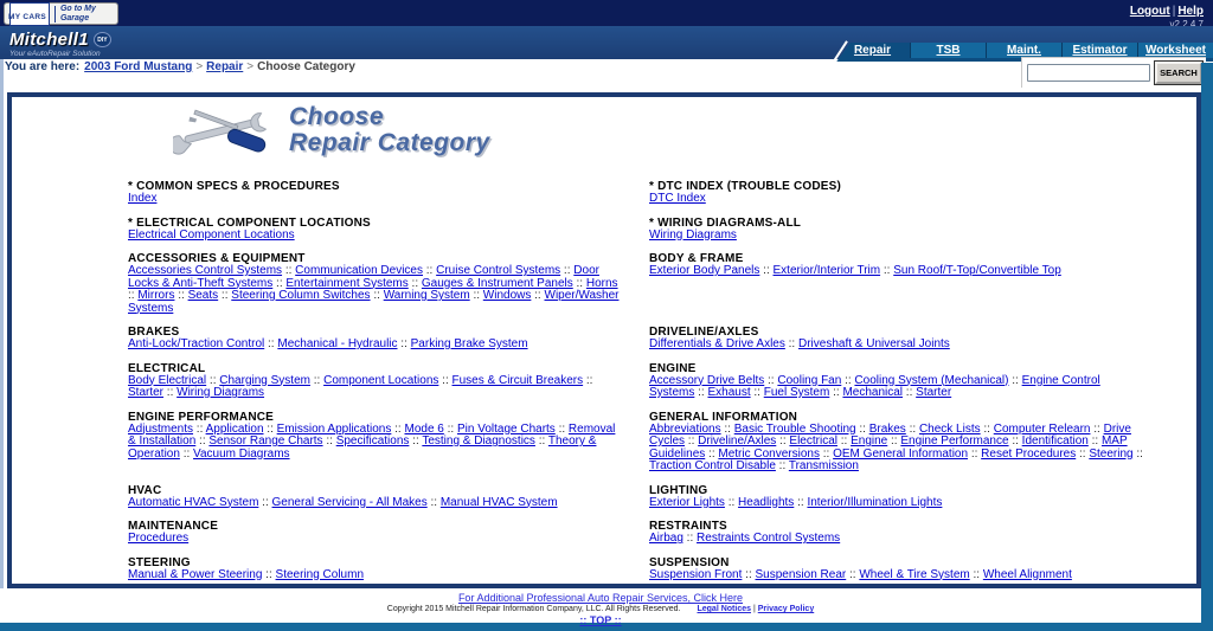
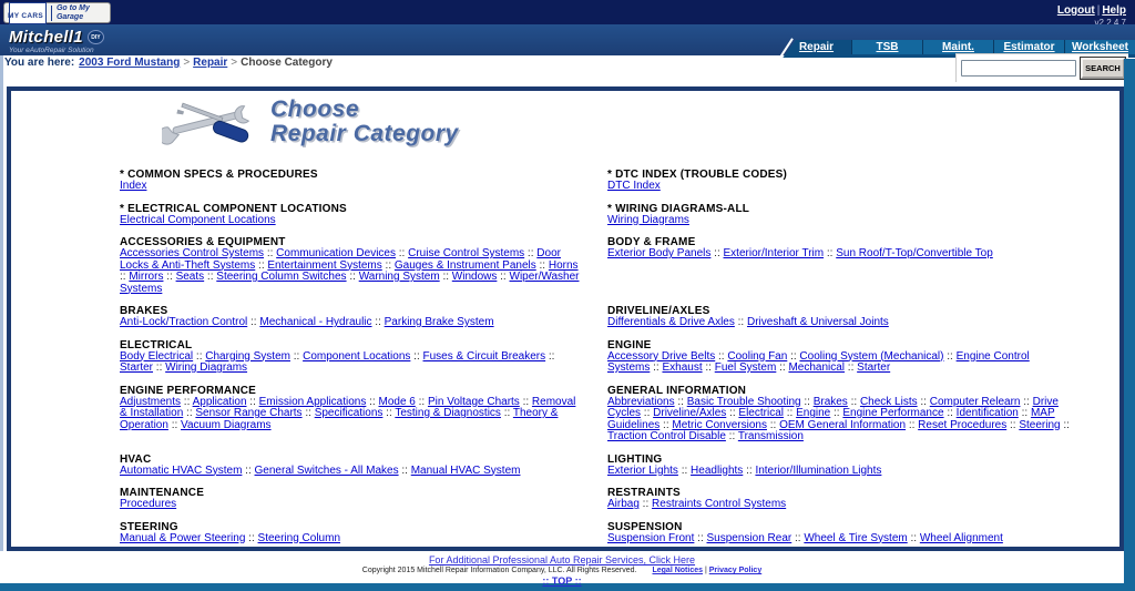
  Logout | Help
  v2.2.4.7
  Mitchell1
  Repair
  TSB
  Maint.
  Estimator
  Worksheet
  You are here: 2003 Ford Mustang > Repair > Choose Category
  SEARCH
  Choose
  Repair Category
  * COMMON SPECS & PROCEDURES
  Index
  * DTC INDEX (TROUBLE CODES)
  DTC Index
  * ELECTRICAL COMPONENT LOCATIONS
  Electrical Component Locations
  * WIRING DIAGRAMS-ALL
  Wiring Diagrams
  ACCESSORIES & EQUIPMENT
  Accessories Control Systems :: Communication Devices :: Cruise Control Systems :: Door Locks & Anti-Theft Systems :: Entertainment Systems :: Gauges & Instrument Panels :: Horns :: Mirrors :: Seats :: Steering Column Switches :: Warning System :: Windows :: Wiper/Washer Systems
  BODY & FRAME
  Exterior Body Panels :: Exterior/Interior Trim :: Sun Roof/T-Top/Convertible Top
  BRAKES
  Anti-Lock/Traction Control :: Mechanical - Hydraulic :: Parking Brake System
  DRIVELINE/AXLES
  Differentials & Drive Axles :: Driveshaft & Universal Joints
  ELECTRICAL
  Body Electrical :: Charging System :: Component Locations :: Fuses & Circuit Breakers :: Starter :: Wiring Diagrams
  ENGINE
  Accessory Drive Belts :: Cooling Fan :: Cooling System (Mechanical) :: Engine Control Systems :: Exhaust :: Fuel System :: Mechanical :: Starter
  ENGINE PERFORMANCE
  Adjustments :: Application :: Emission Applications :: Mode 6 :: Pin Voltage Charts :: Removal & Installation :: Sensor Range Charts :: Specifications :: Testing & Diagnostics :: Theory & Operation :: Vacuum Diagrams
  GENERAL INFORMATION
  Abbreviations :: Basic Trouble Shooting :: Brakes :: Check Lists :: Computer Relearn :: Drive Cycles :: Driveline/Axles :: Electrical :: Engine :: Engine Performance :: Identification :: MAP Guidelines :: Metric Conversions :: OEM General Information :: Reset Procedures :: Steering :: Traction Control Disable :: Transmission
  HVAC
- Automatic HVAC System :: General Servicing - All Makes :: Manual HVAC System
+ Automatic HVAC System :: General Switches - All Makes :: Manual HVAC System
  LIGHTING
  Exterior Lights :: Headlights :: Interior/Illumination Lights
  MAINTENANCE
  Procedures
  RESTRAINTS
  Airbag :: Restraints Control Systems
  STEERING
  Manual & Power Steering :: Steering Column
  SUSPENSION
  Suspension Front :: Suspension Rear :: Wheel & Tire System :: Wheel Alignment
  For Additional Professional Auto Repair Services, Click Here
  :: TOP ::
